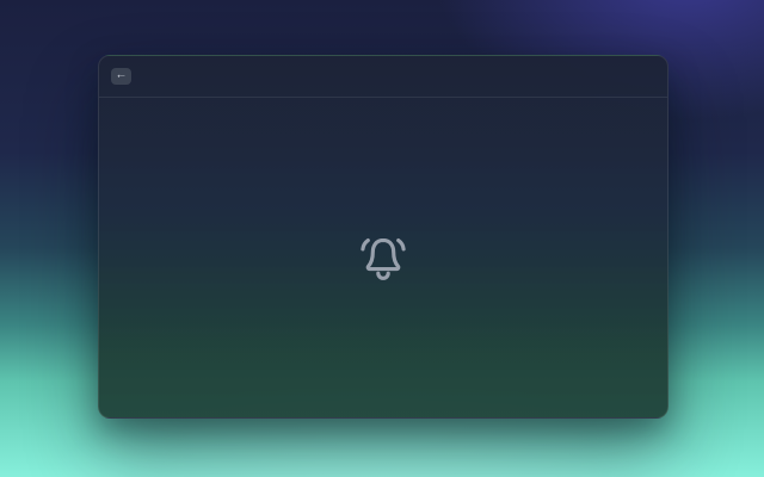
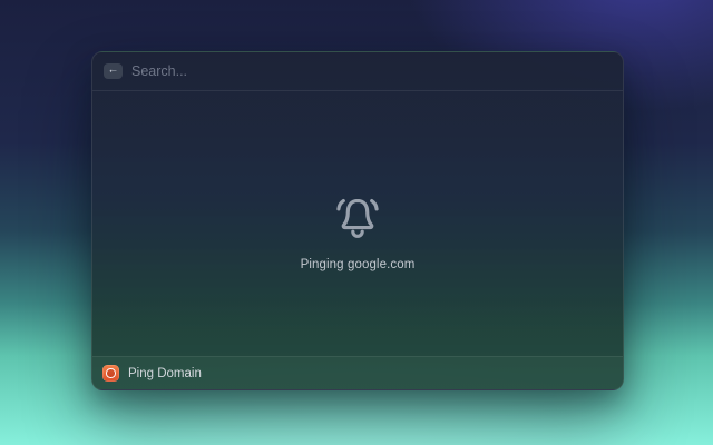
  ←
+ Search...
+ Pinging google.com
+ Ping Domain
